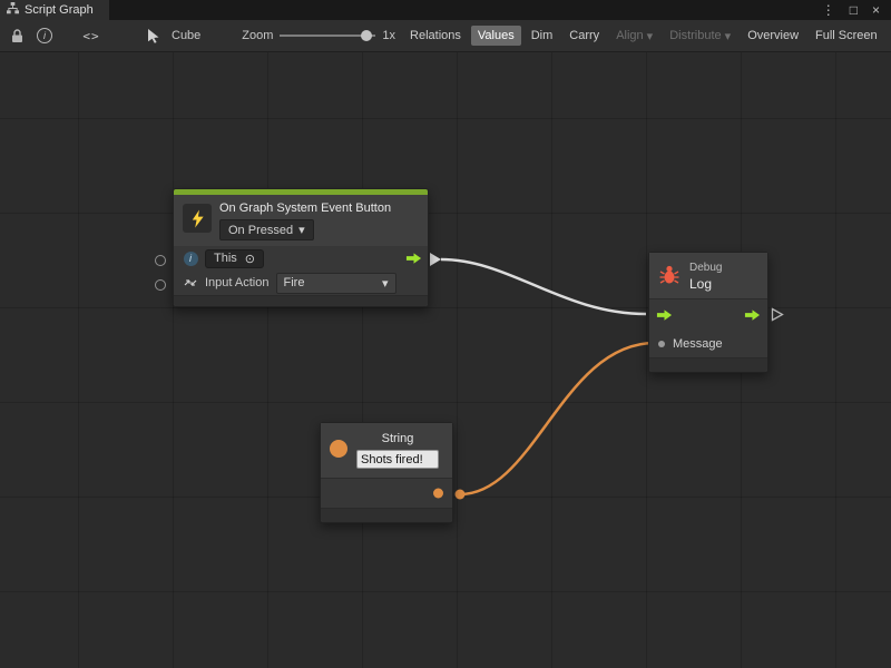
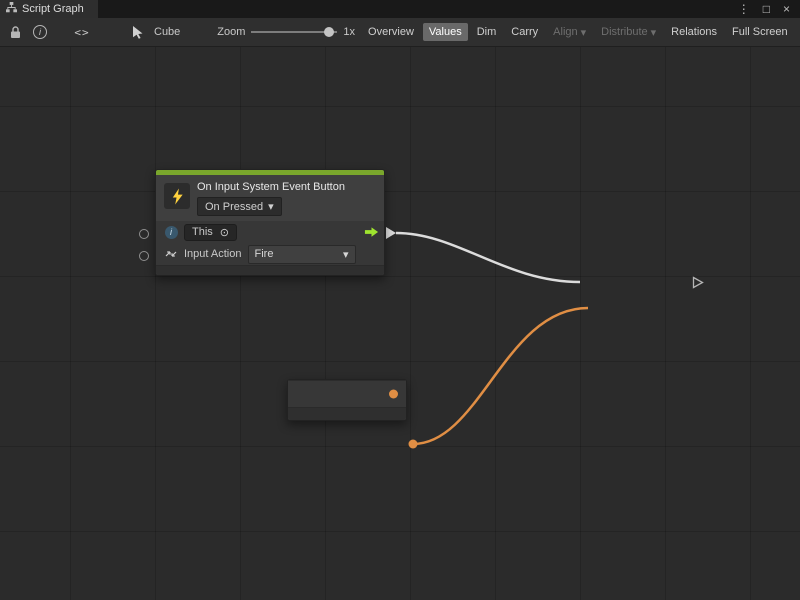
  Script Graph
  ⋮
  □
  ×
  i
  <>
  Cube
  Zoom
  1x
- Relations
+ Overview
  Values
  Dim
  Carry
  Align
  ▾
  Distribute
  ▾
- Overview
+ Relations
  Full Screen
- On Graph System Event Button
+ On Input System Event Button
  On Pressed
  ▾
  i
  This
  ⊙
  Input Action
  Fire
  ▾
- Debug
- Log
- Message
- String
- Shots fired!
